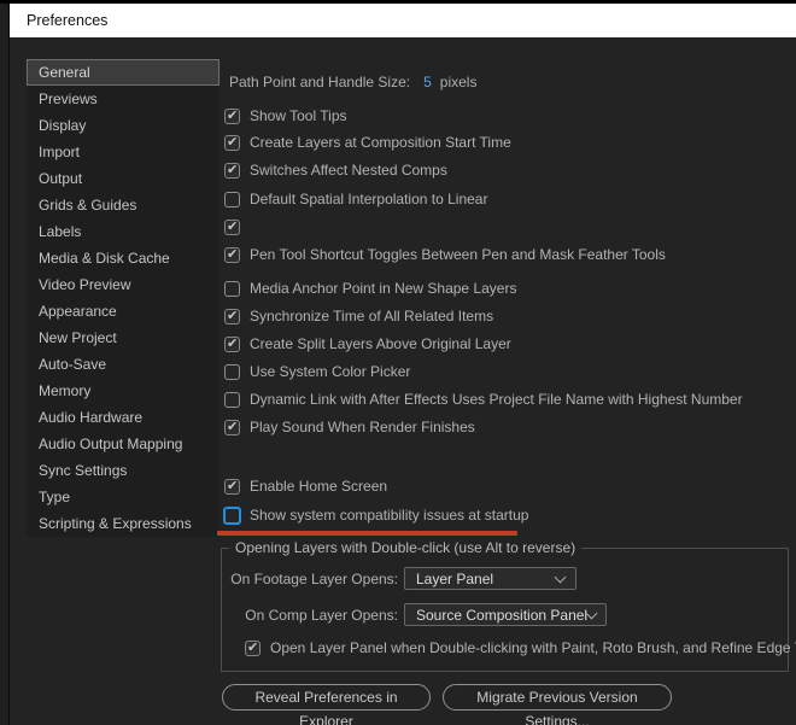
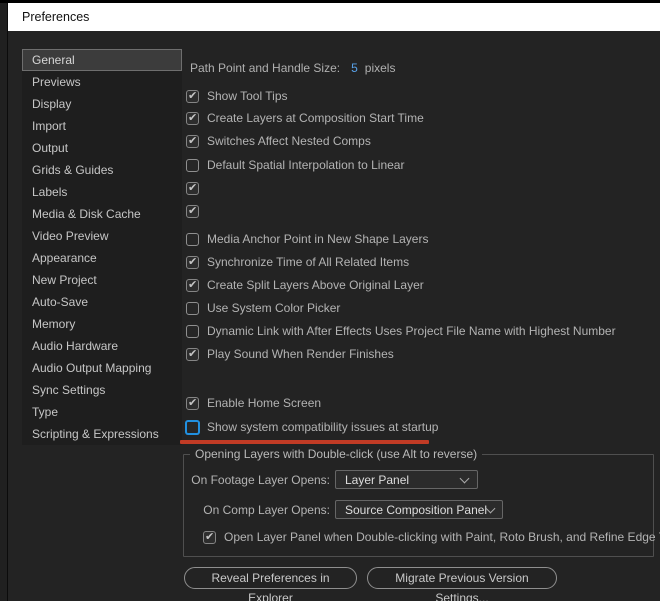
  Preferences
  General
  Previews
  Display
  Import
  Output
  Grids & Guides
  Labels
  Media & Disk Cache
  Video Preview
  Appearance
  New Project
  Auto-Save
  Memory
  Audio Hardware
  Audio Output Mapping
  Sync Settings
  Type
  Scripting & Expressions
  Path Point and Handle Size: 5 pixels
  Show Tool Tips
  Create Layers at Composition Start Time
  Switches Affect Nested Comps
  Default Spatial Interpolation to Linear
- Pen Tool Shortcut Toggles Between Pen and Mask Feather Tools
  Media Anchor Point in New Shape Layers
  Synchronize Time of All Related Items
  Create Split Layers Above Original Layer
  Use System Color Picker
  Dynamic Link with After Effects Uses Project File Name with Highest Number
  Play Sound When Render Finishes
  Enable Home Screen
  Show system compatibility issues at startup
  Opening Layers with Double-click (use Alt to reverse)
  On Footage Layer Opens:
  Layer Panel
  On Comp Layer Opens:
  Source Composition Panel
  Open Layer Panel when Double-clicking with Paint, Roto Brush, and Refine Edge
  Reveal Preferences in Explorer
  Migrate Previous Version Settings...
